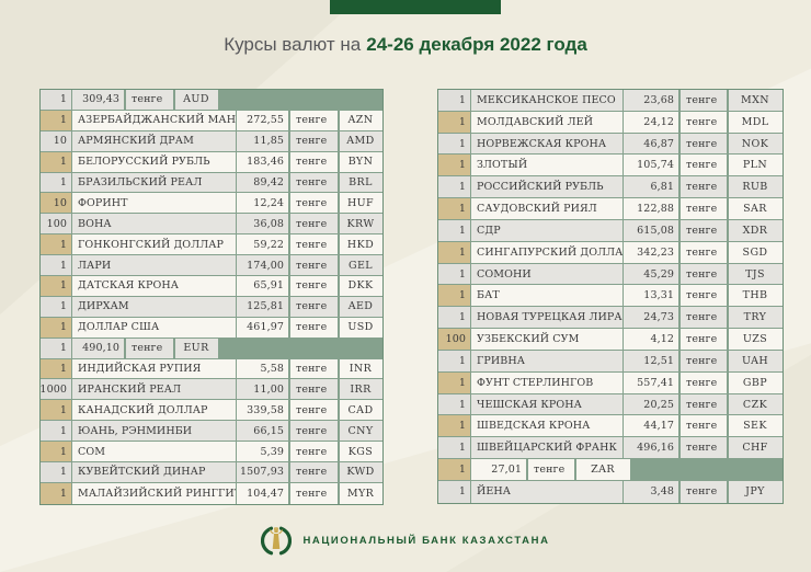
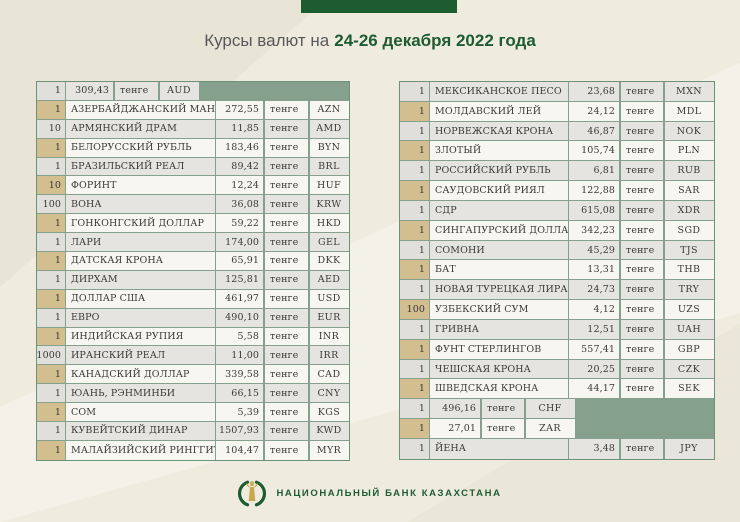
  Курсы валют на 24-26 декабря 2022 года
  1
  309,43
  тенге
  AUD
  1
  АЗЕРБАЙДЖАНСКИЙ МАН
  272,55
  тенге
  AZN
  10
  АРМЯНСКИЙ ДРАМ
  11,85
  тенге
  AMD
  1
  БЕЛОРУССКИЙ РУБЛЬ
  183,46
  тенге
  BYN
  1
  БРАЗИЛЬСКИЙ РЕАЛ
  89,42
  тенге
  BRL
  10
  ФОРИНТ
  12,24
  тенге
  HUF
  100
  ВОНА
  36,08
  тенге
  KRW
  1
  ГОНКОНГСКИЙ ДОЛЛАР
  59,22
  тенге
  HKD
  1
  ЛАРИ
  174,00
  тенге
  GEL
  1
  ДАТСКАЯ КРОНА
  65,91
  тенге
  DKK
  1
  ДИРХАМ
  125,81
  тенге
  AED
  1
  ДОЛЛАР США
  461,97
  тенге
  USD
  1
+ ЕВРО
  490,10
  тенге
  EUR
  1
  ИНДИЙСКАЯ РУПИЯ
  5,58
  тенге
  INR
  1000
  ИРАНСКИЙ РЕАЛ
  11,00
  тенге
  IRR
  1
  КАНАДСКИЙ ДОЛЛАР
  339,58
  тенге
  CAD
  1
  ЮАНЬ, РЭНМИНБИ
  66,15
  тенге
  CNY
  1
  СОМ
  5,39
  тенге
  KGS
  1
  КУВЕЙТСКИЙ ДИНАР
  1507,93
  тенге
  KWD
  1
  МАЛАЙЗИЙСКИЙ РИНГГИ
  104,47
  тенге
  MYR
  1
  МЕКСИКАНСКОЕ ПЕСО
  23,68
  тенге
  MXN
  1
  МОЛДАВСКИЙ ЛЕЙ
  24,12
  тенге
  MDL
  1
  НОРВЕЖСКАЯ КРОНА
  46,87
  тенге
  NOK
  1
  ЗЛОТЫЙ
  105,74
  тенге
  PLN
  1
  РОССИЙСКИЙ РУБЛЬ
  6,81
  тенге
  RUB
  1
  САУДОВСКИЙ РИЯЛ
  122,88
  тенге
  SAR
  1
  СДР
  615,08
  тенге
  XDR
  1
  СИНГАПУРСКИЙ ДОЛЛА
  342,23
  тенге
  SGD
  1
  СОМОНИ
  45,29
  тенге
  TJS
  1
  БАТ
  13,31
  тенге
  THB
  1
  НОВАЯ ТУРЕЦКАЯ ЛИРА
  24,73
  тенге
  TRY
  100
  УЗБЕКСКИЙ СУМ
  4,12
  тенге
  UZS
  1
  ГРИВНА
  12,51
  тенге
  UAH
  1
  ФУНТ СТЕРЛИНГОВ
  557,41
  тенге
  GBP
  1
  ЧЕШСКАЯ КРОНА
  20,25
  тенге
  CZK
  1
  ШВЕДСКАЯ КРОНА
  44,17
  тенге
  SEK
  1
- ШВЕЙЦАРСКИЙ ФРАНК
  496,16
  тенге
  CHF
  1
  27,01
  тенге
  ZAR
  1
  ЙЕНА
  3,48
  тенге
  JPY
  НАЦИОНАЛЬНЫЙ БАНК КАЗАХСТАНА
